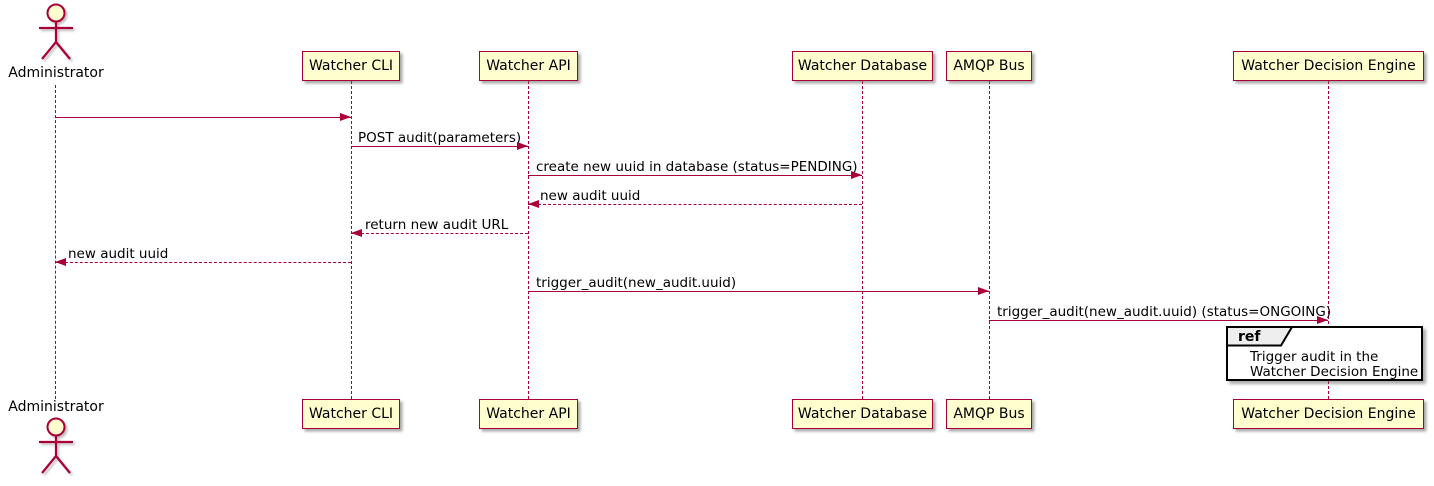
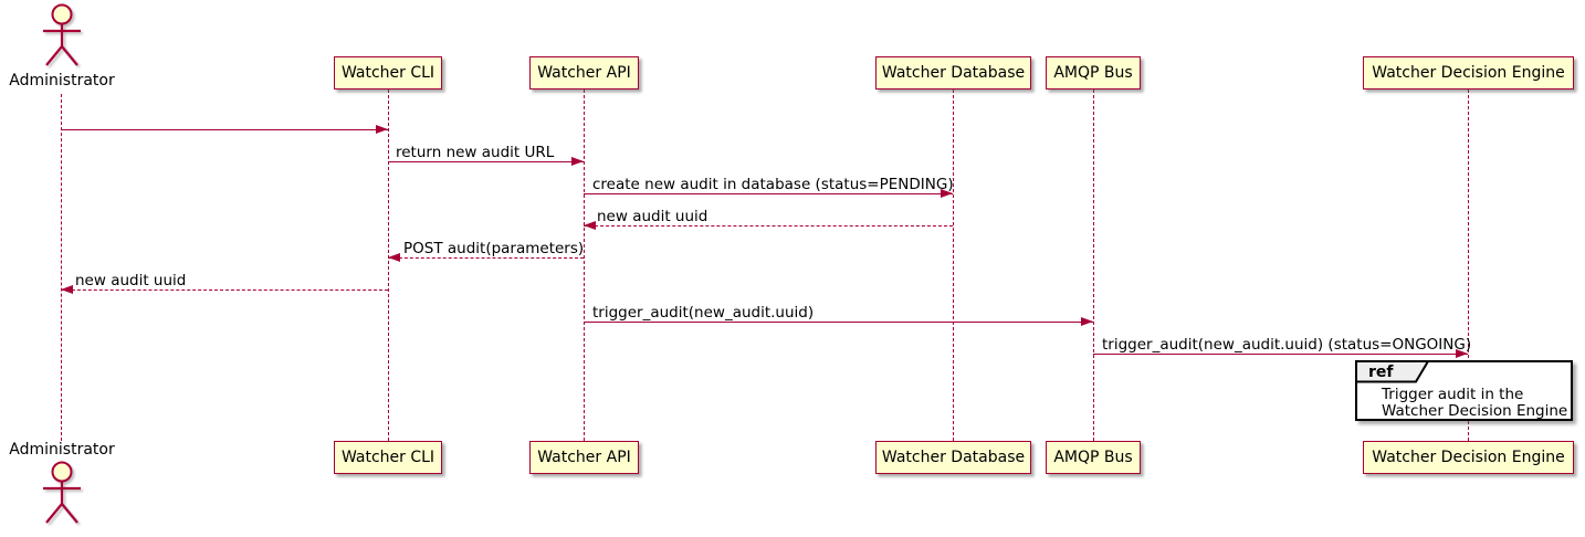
  Administrator
  Administrator
  Watcher CLI
  Watcher API
  Watcher Database
  AMQP Bus
  Watcher Decision Engine
  Watcher CLI
  Watcher API
  Watcher Database
  AMQP Bus
  Watcher Decision Engine
- POST audit(parameters)
+ return new audit URL
- create new uuid in database (status=PENDING)
+ create new audit in database (status=PENDING)
  new audit uuid
- return new audit URL
+ POST audit(parameters)
  new audit uuid
  trigger_audit(new_audit.uuid)
  trigger_audit(new_audit.uuid) (status=ONGOING)
  ref
  Trigger audit in the
  Watcher Decision Engine
